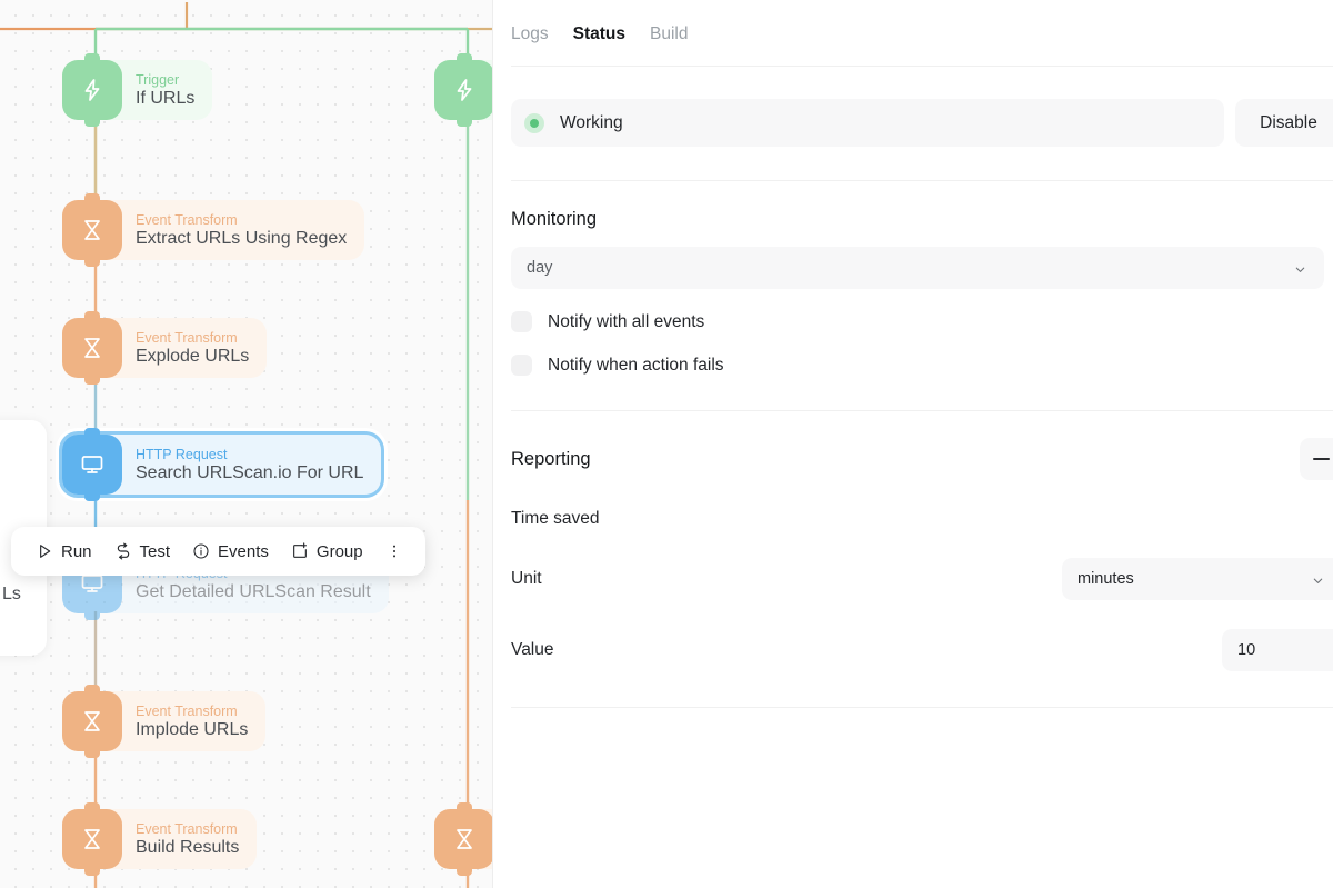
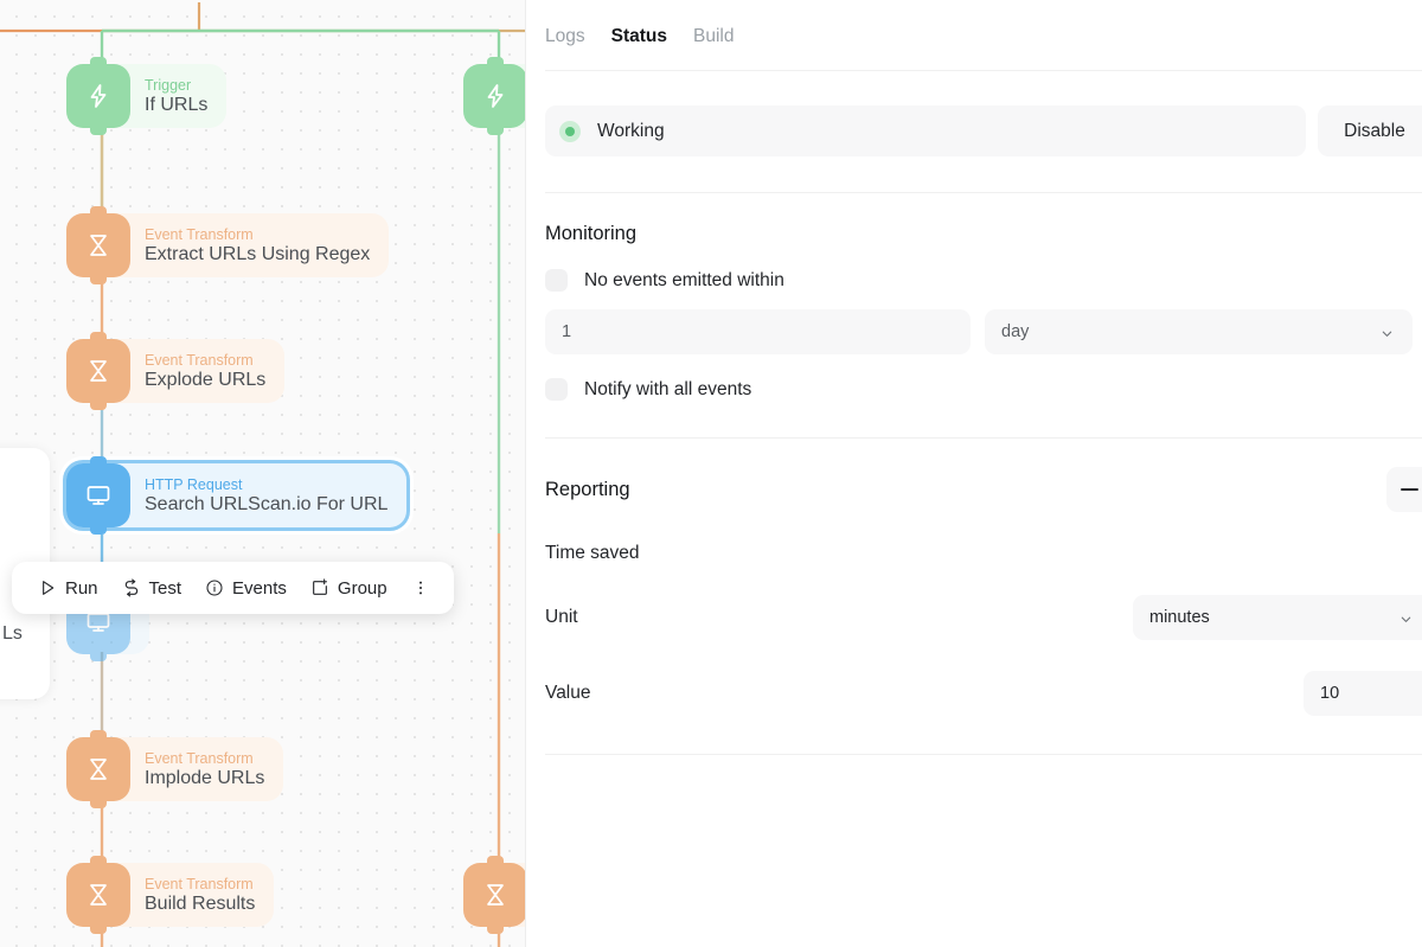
  Trigger
  If URLs
  Event Transform
  Extract URLs Using Regex
  Event Transform
  Explode URLs
  HTTP Request
  Search URLScan.io For URL
- Get Detailed URLScan Result
  Event Transform
  Implode URLs
  Event Transform
  Build Results
  Ls
  Run
  Test
  Events
  Group
  Logs
  Status
  Build
  Working
  Disable
  Monitoring
+ No events emitted within
+ 1
  day
  Notify with all events
- Notify when action fails
  Reporting
  Time saved
  Unit
  minutes
  Value
  10
